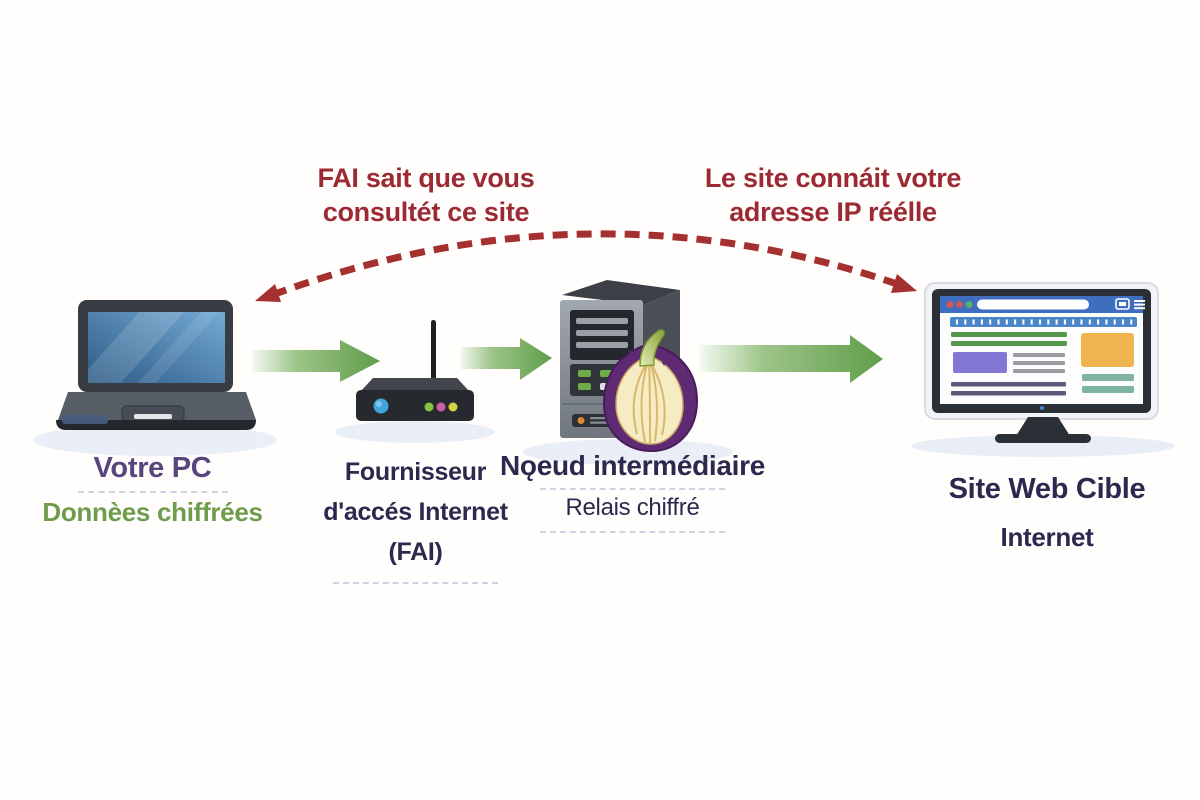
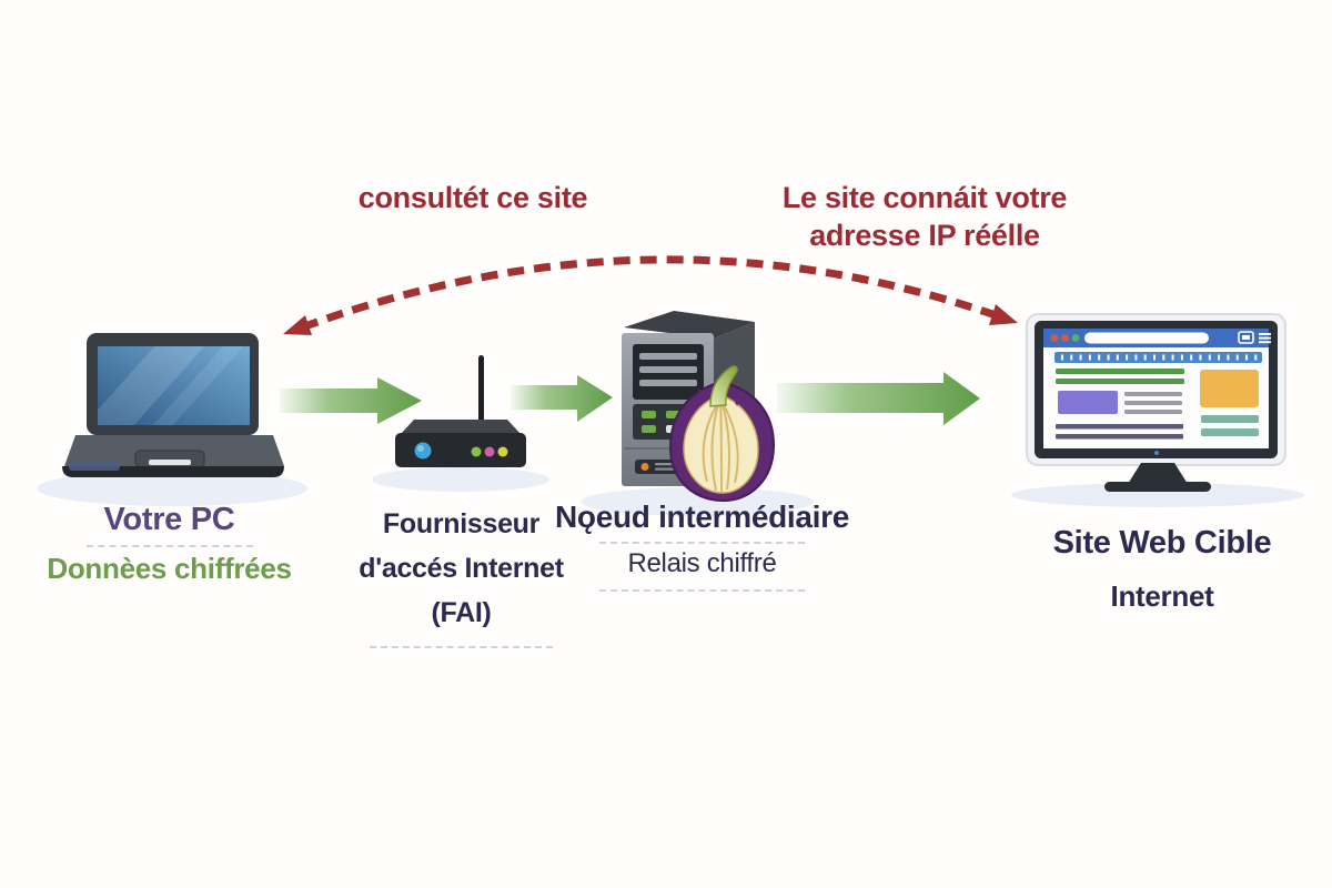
- FAI sait que vous
  consultét ce site
  Le site connáit votre
  adresse IP réélle
  Votre PC
  Donnèes chiffrées
  Fournisseur
  d'accés Internet
  (FAI)
  Nǫeud intermédiaire
  Relais chiffré
  Site Web Cible
  Internet
